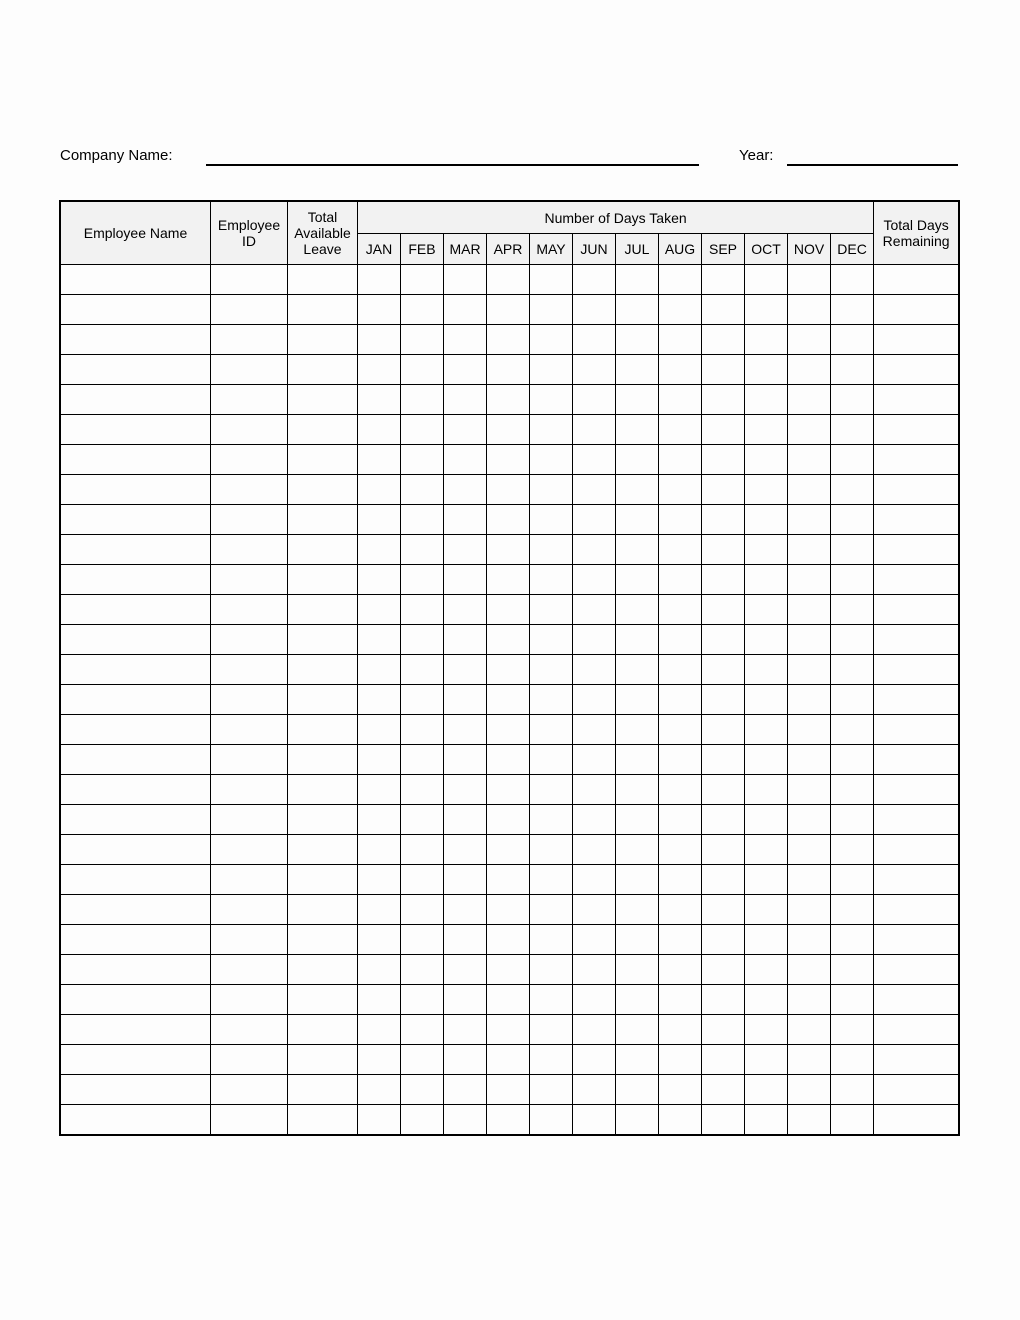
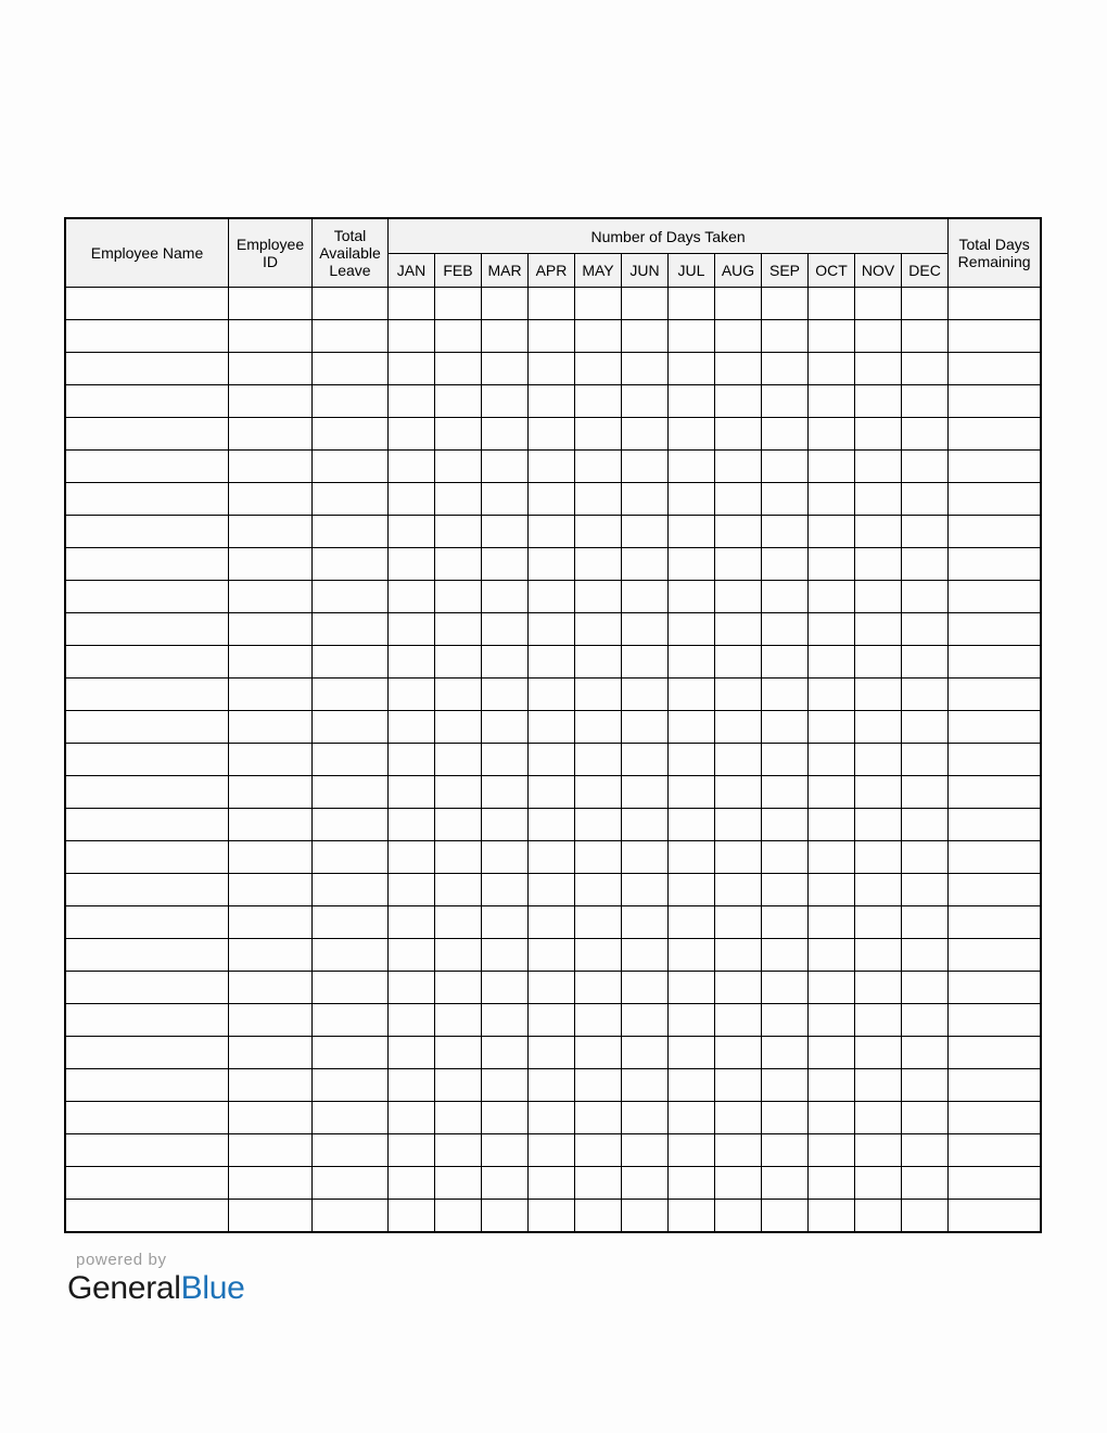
- Company Name:
- Year:
  Employee Name	Employee ID	Total Available Leave	Number of Days Taken	Total Days Remaining
  JAN	FEB	MAR	APR	MAY	JUN	JUL	AUG	SEP	OCT	NOV	DEC
+ powered by
+ GeneralBlue
